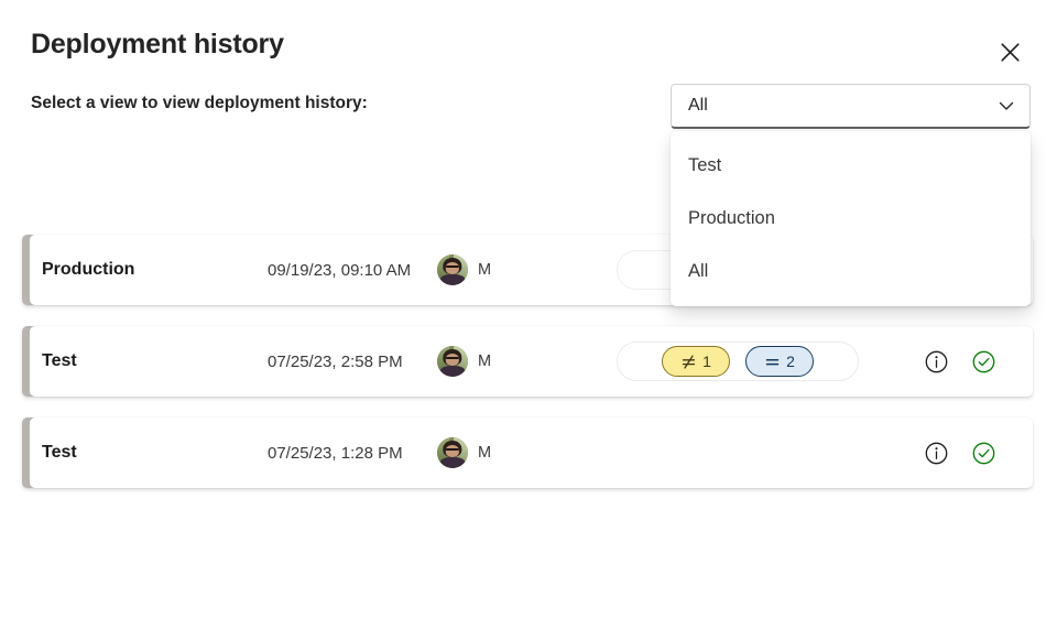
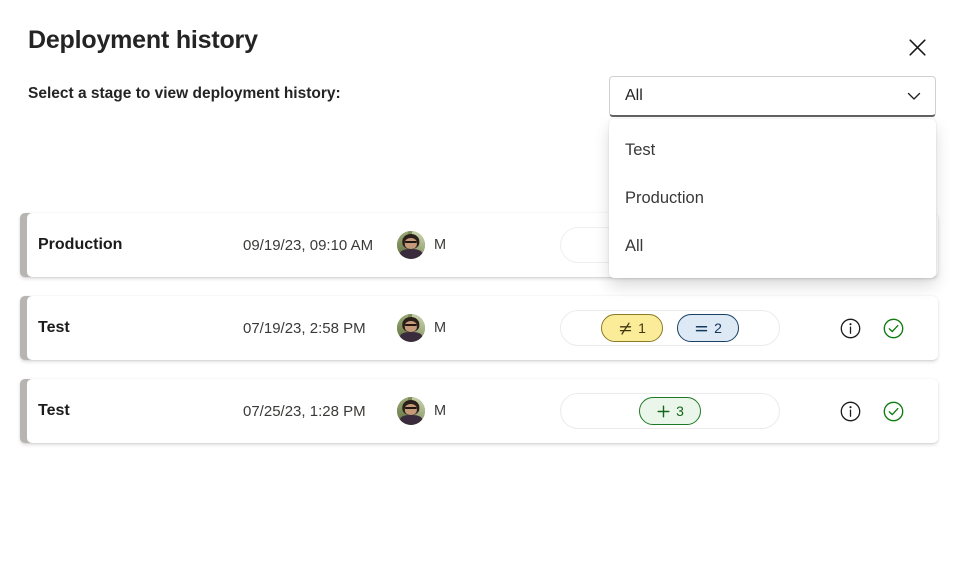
  Deployment history
- Select a view to view deployment history:
+ Select a stage to view deployment history:
  All
  Test
  Production
  All
  Production
  09/19/23, 09:10 AM
  M
  Test
- 07/25/23, 2:58 PM
+ 07/19/23, 2:58 PM
  M
  1
  2
  Test
  07/25/23, 1:28 PM
  M
+ 3
